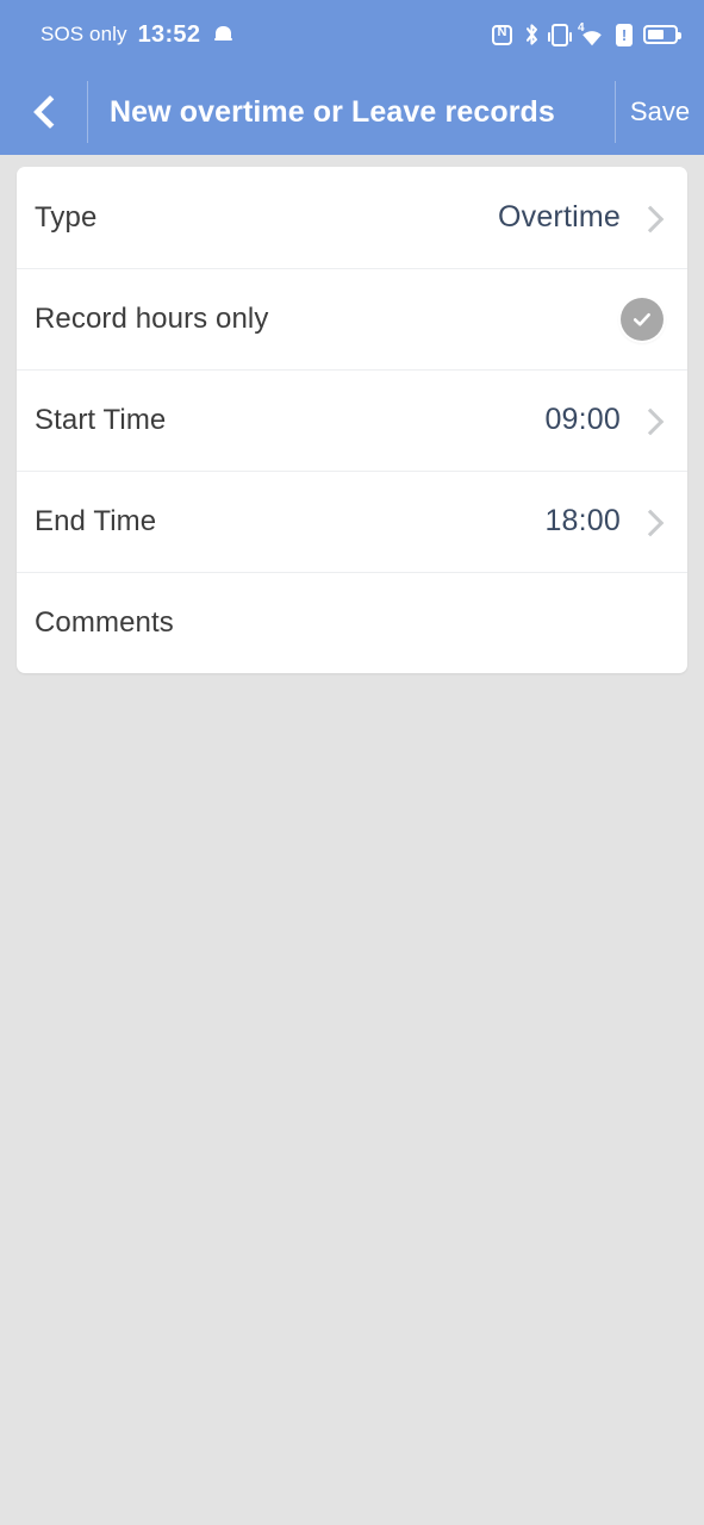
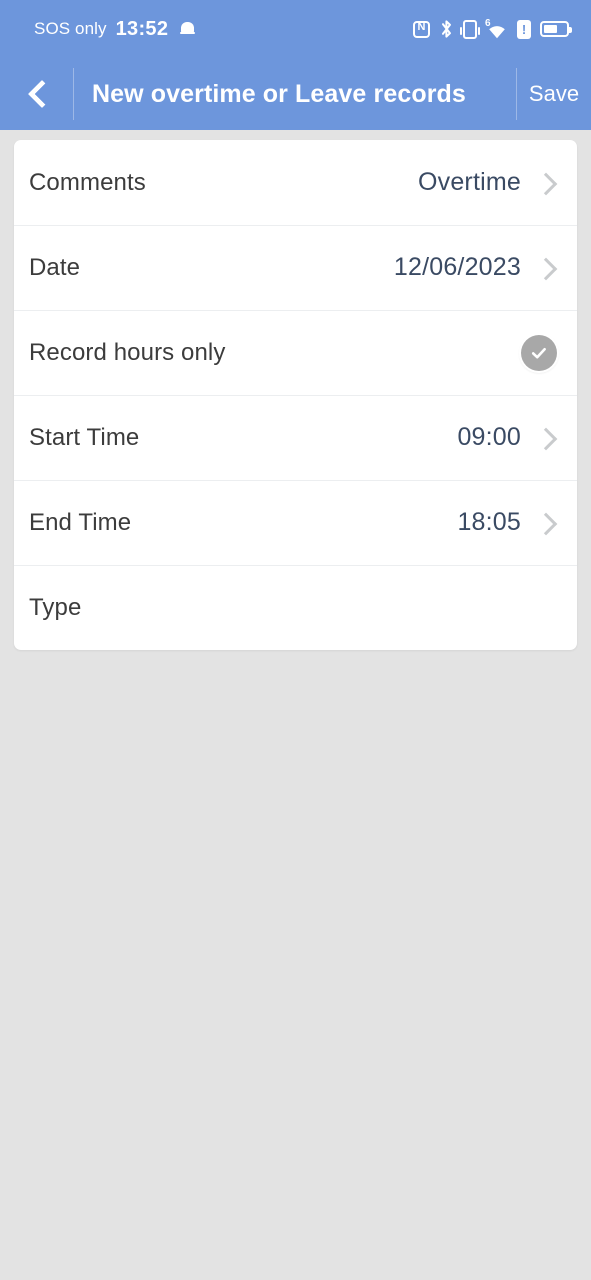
  SOS only
  13:52
- 4
+ 6
  New overtime or Leave records
  Save
- Type
+ Comments
  Overtime
+ Date
+ 12/06/2023
  Record hours only
  Start Time
  09:00
  End Time
- 18:00
+ 18:05
- Comments
+ Type
